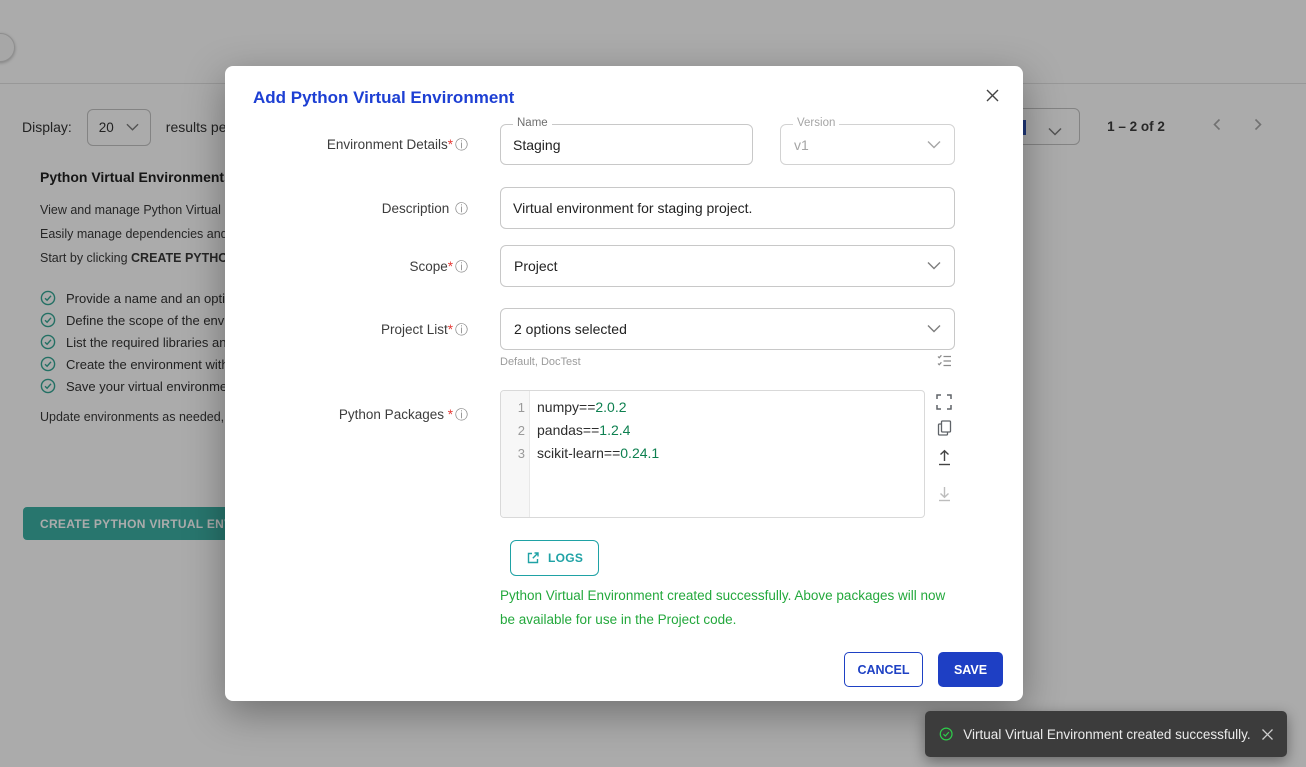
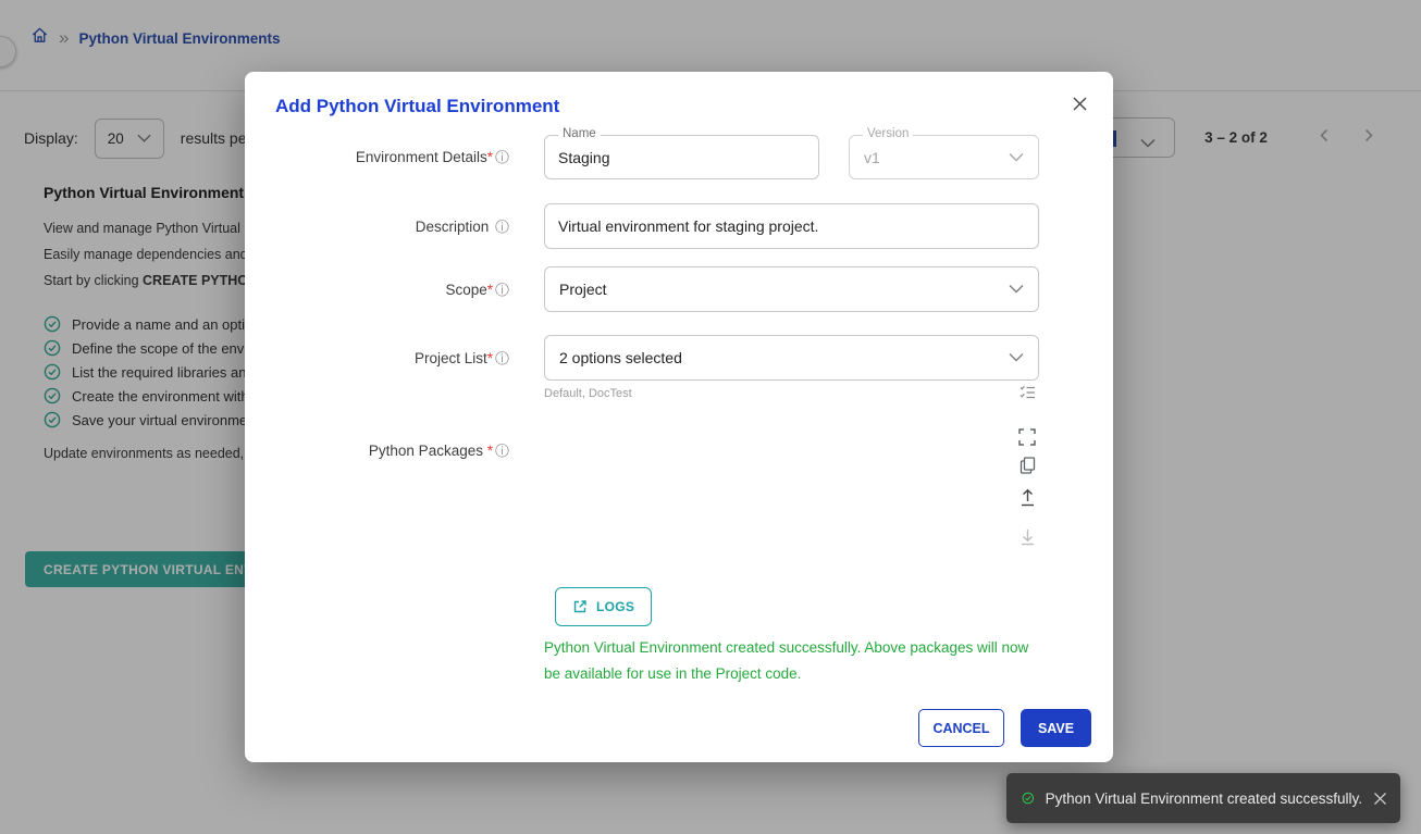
+ »
+ Python Virtual Environments
  Display:
  20
  results pe
- 1 – 2 of 2
+ 3 – 2 of 2
  Python Virtual Environment
  View and manage Python Virtual
  Easily manage dependencies an
  Start by clicking CREATE PYTHO
  Provide a name and an opti
  Define the scope of the env
  List the required libraries an
  Create the environment wit
  Save your virtual environme
  Update environments as needed,
  CREATE PYTHON VIRTUAL EN
  Add Python Virtual Environment
  Environment Details* ⓘ
  Name
  Staging
  Version
  v1
  Description ⓘ
  Virtual environment for staging project.
  Scope* ⓘ
  Project
  Project List* ⓘ
  2 options selected
  Default, DocTest
  Python Packages * ⓘ
- 1
- 2
- 3
- numpy==2.0.2
- pandas==1.2.4
- scikit-learn==0.24.1
  LOGS
  Python Virtual Environment created successfully. Above packages will now be available for use in the Project code.
  CANCEL
  SAVE
- Virtual Virtual Environment created successfully.
+ Python Virtual Environment created successfully.
